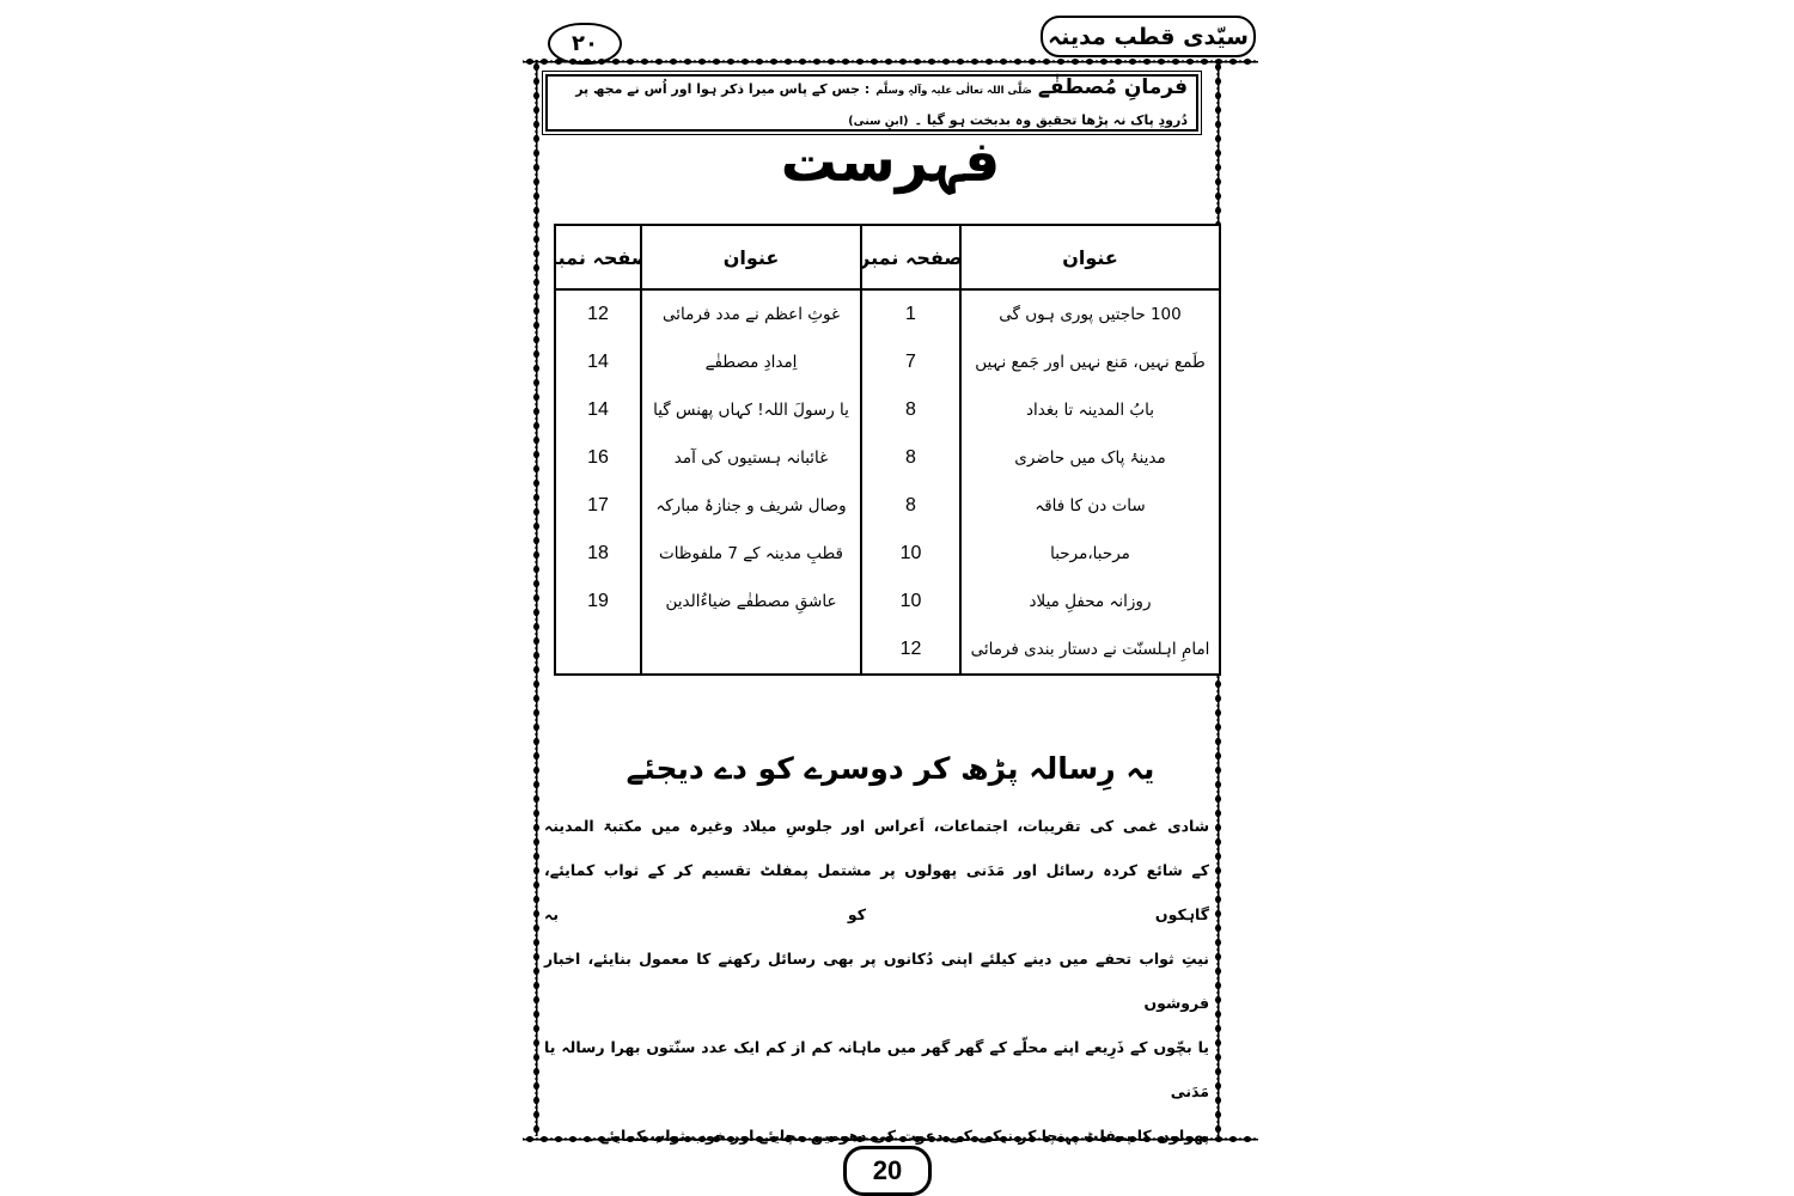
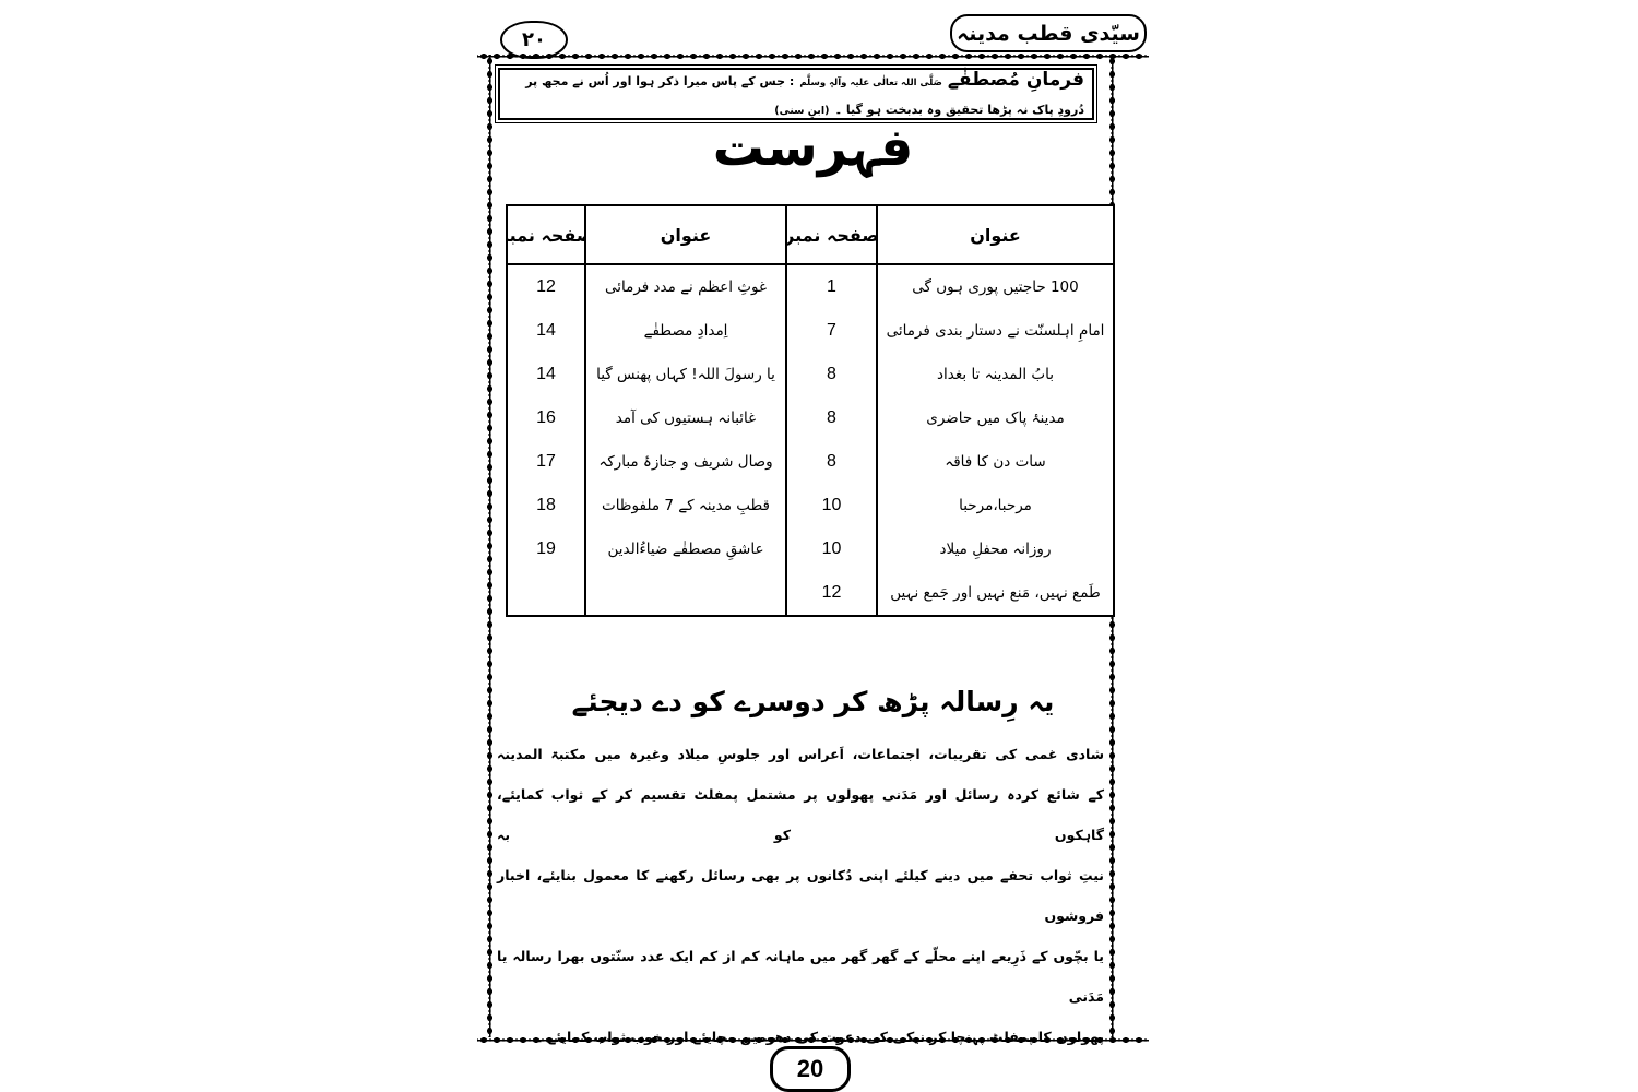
  ٢٠
  سیّدی قطب مدینہ
  فرمانِ مُصطفٰے صَلَّی اللہ تعالٰی علیہ وآلہٖ وسلَّم : جس کے پاس میرا ذکر ہوا اور اُس نے مجھ پر دُرودِ پاک نہ پڑھا تحقیق وہ بدبخت ہو گیا ۔ (ابنِ سنی)
  فہرست
  فحہ نمب
  عنوان
  صفحہ نمبر
  عنوان
  12
  غوثِ اعظم نے مدد فرمائی
  1
  100 حاجتیں پوری ہوں گی
  14
  اِمدادِ مصطفٰے
  7
- طَمع نہیں، مَنع نہیں اور جَمع نہیں
+ امامِ اہلسنّت نے دستار بندی فرمائی
  14
  یا رسولَ اللہ! کہاں پھنس گیا
  8
  بابُ المدینہ تا بغداد
  16
  غائبانہ ہستیوں کی آمد
  8
  مدینۂ پاک میں حاضری
  17
  وصال شریف و جنازۂ مبارکہ
  8
  سات دن کا فاقہ
  18
  قطبِ مدینہ کے 7 ملفوظات
  10
  مرحبا،مرحبا
  19
  عاشقِ مصطفٰے ضیاءُالدین
  10
  روزانہ محفلِ میلاد
  12
- امامِ اہلسنّت نے دستار بندی فرمائی
+ طَمع نہیں، مَنع نہیں اور جَمع نہیں
  یہ رِسالہ پڑھ کر دوسرے کو دے دیجئے
  شادی غمی کی تقریبات، اجتماعات، اَعراس اور جلوسِ میلاد وغیرہ میں مکتبۃ المدینہ
  کے شائع کردہ رسائل اور مَدَنی پھولوں پر مشتمل پمفلٹ تقسیم کر کے ثواب کمایئے، گاہکوں کو بہ
  نیتِ ثواب تحفے میں دینے کیلئے اپنی دُکانوں پر بھی رسائل رکھنے کا معمول بنایئے، اخبار فروشوں
  یا بچّوں کے ذَرِیعے اپنے محلّے کے گھر گھر میں ماہانہ کم از کم ایک عدد سنّتوں بھرا رسالہ یا مَدَنی
  پھولوں کا پمفلٹ پہنچا کر نیکی کی دعوت کی دھومیں مچایئے اور خوب ثواب کمایئے ۔
  20
